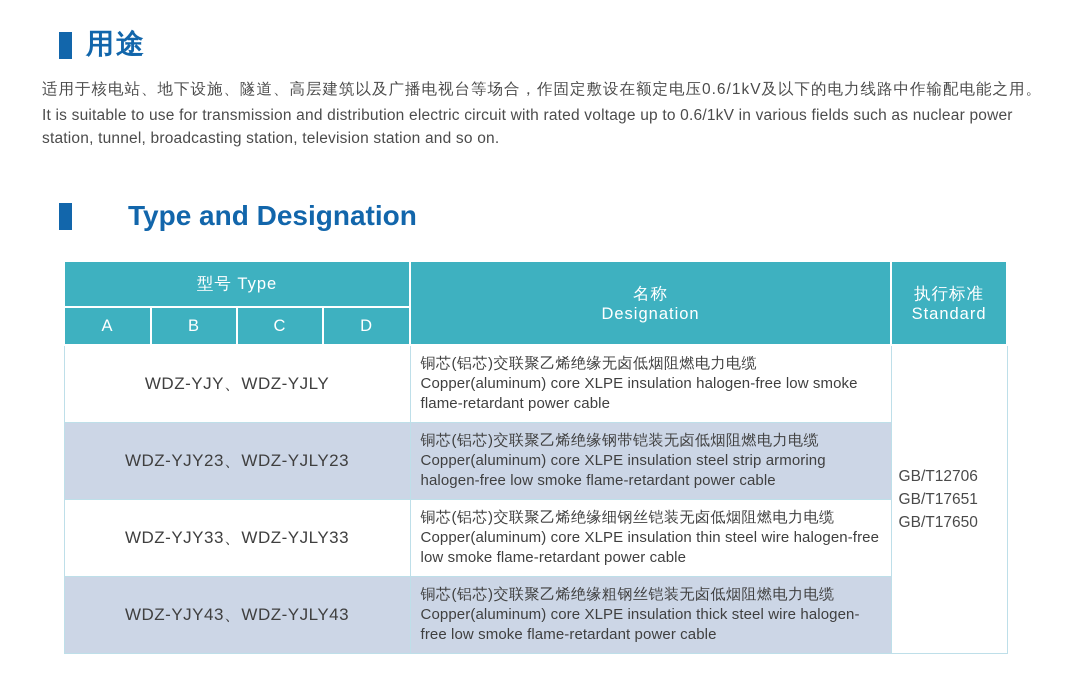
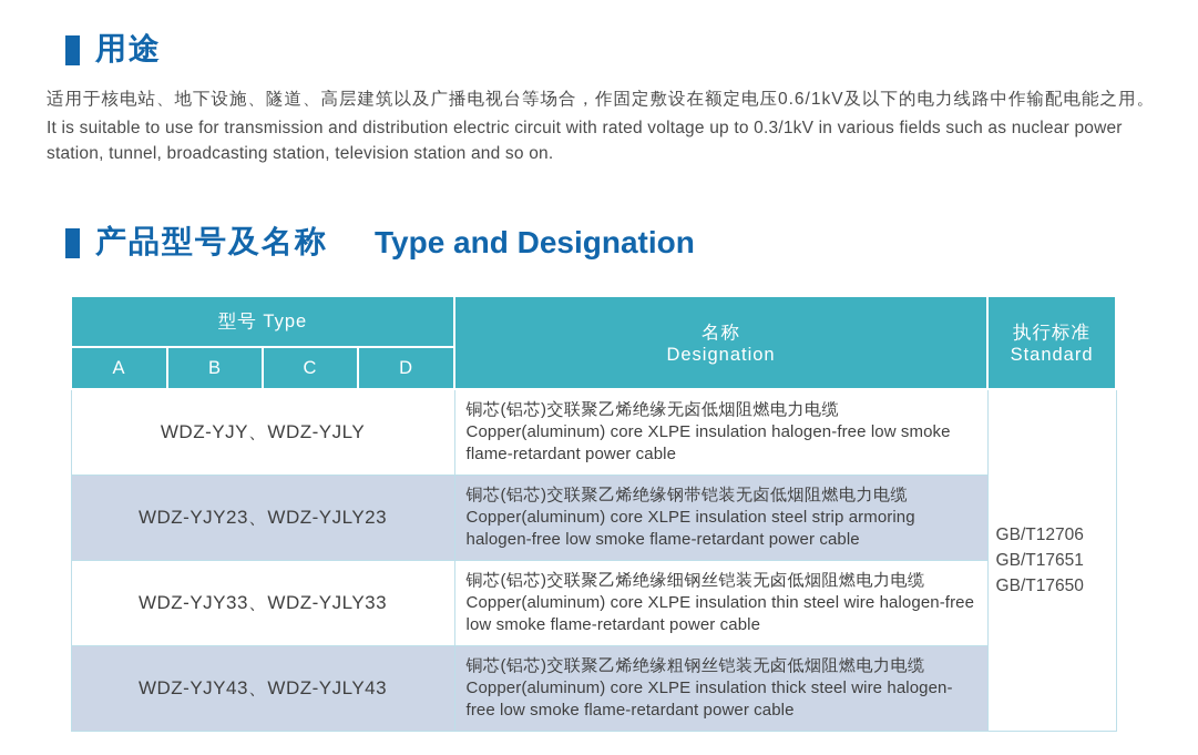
  用途
  适用于核电站、地下设施、隧道、高层建筑以及广播电视台等场合，作固定敷设在额定电压0.6/1kV及以下的电力线路中作输配电能之用。
- It is suitable to use for transmission and distribution electric circuit with rated voltage up to 0.6/1kV in various fields such as nuclear power station, tunnel, broadcasting station, television station and so on.
+ It is suitable to use for transmission and distribution electric circuit with rated voltage up to 0.3/1kV in various fields such as nuclear power station, tunnel, broadcasting station, television station and so on.
+ 产品型号及名称
  Type and Designation
  型号 Type	名称 Designation	执行标准 Standard
  A	B	C	D
  WDZ-YJY、WDZ-YJLY	铜芯(铝芯)交联聚乙烯绝缘无卤低烟阻燃电力电缆 Copper(aluminum) core XLPE insulation halogen-free low smoke flame-retardant power cable	GB/T12706 GB/T17651 GB/T17650
  WDZ-YJY23、WDZ-YJLY23	铜芯(铝芯)交联聚乙烯绝缘钢带铠装无卤低烟阻燃电力电缆 Copper(aluminum) core XLPE insulation steel strip armoring halogen-free low smoke flame-retardant power cable
  WDZ-YJY33、WDZ-YJLY33	铜芯(铝芯)交联聚乙烯绝缘细钢丝铠装无卤低烟阻燃电力电缆 Copper(aluminum) core XLPE insulation thin steel wire halogen-free low smoke flame-retardant power cable
  WDZ-YJY43、WDZ-YJLY43	铜芯(铝芯)交联聚乙烯绝缘粗钢丝铠装无卤低烟阻燃电力电缆 Copper(aluminum) core XLPE insulation thick steel wire halogen-free low smoke flame-retardant power cable
